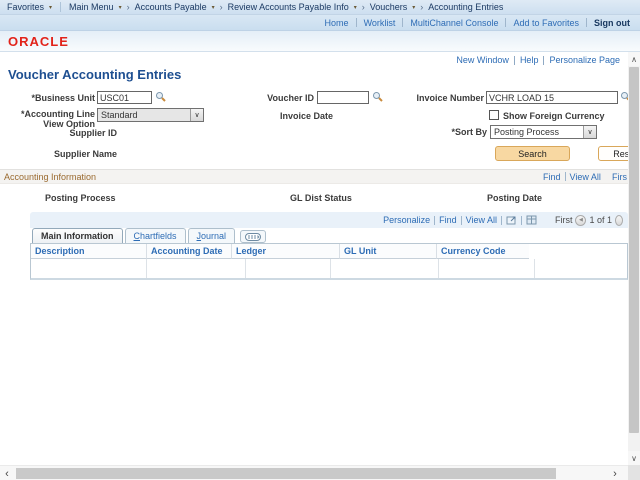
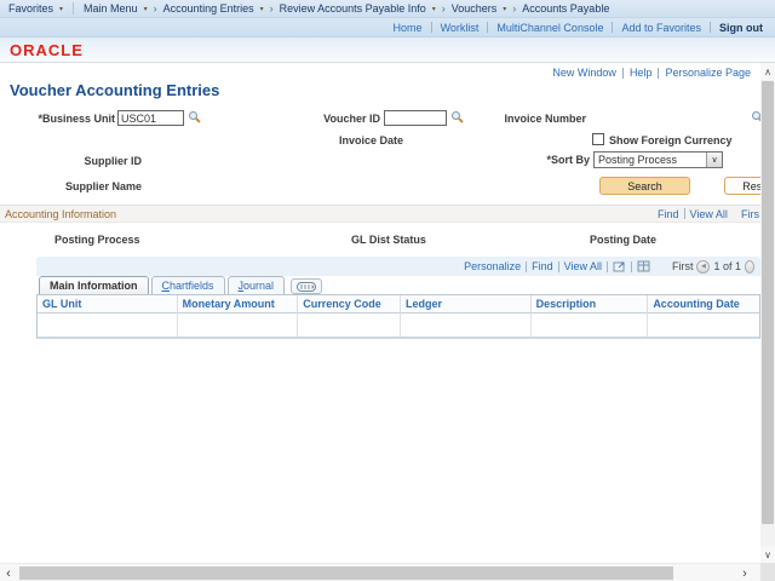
  Favorites
  Main Menu
  ›
- Accounts Payable
+ Accounting Entries
  ›
  Review Accounts Payable Info
  ›
  Vouchers
  ›
- Accounting Entries
+ Accounts Payable
  Home
  Worklist
  MultiChannel Console
  Add to Favorites
  Sign out
  ORACLE
  New Window
  Help
  Personalize Page
  Voucher Accounting Entries
  *Business Unit
  USC01
  Voucher ID
  Invoice Number
- VCHR LOAD 15
- *Accounting Line View Option
- Standard
  Invoice Date
  Show Foreign Currency
  Supplier ID
  *Sort By
  Posting Process
  Supplier Name
  Search
  Accounting Information
  Find
  View All
  Firs
  Posting Process
  GL Dist Status
  Posting Date
  Personalize
  Find
  View All
  First
  1 of 1
  Main Information
  Chartfields
  Journal
- Description
+ GL Unit
+ Monetary Amount
- Accounting Date
+ Currency Code
  Ledger
- GL Unit
+ Description
- Currency Code
+ Accounting Date
  ∧
  ∨
  ‹
  ›
